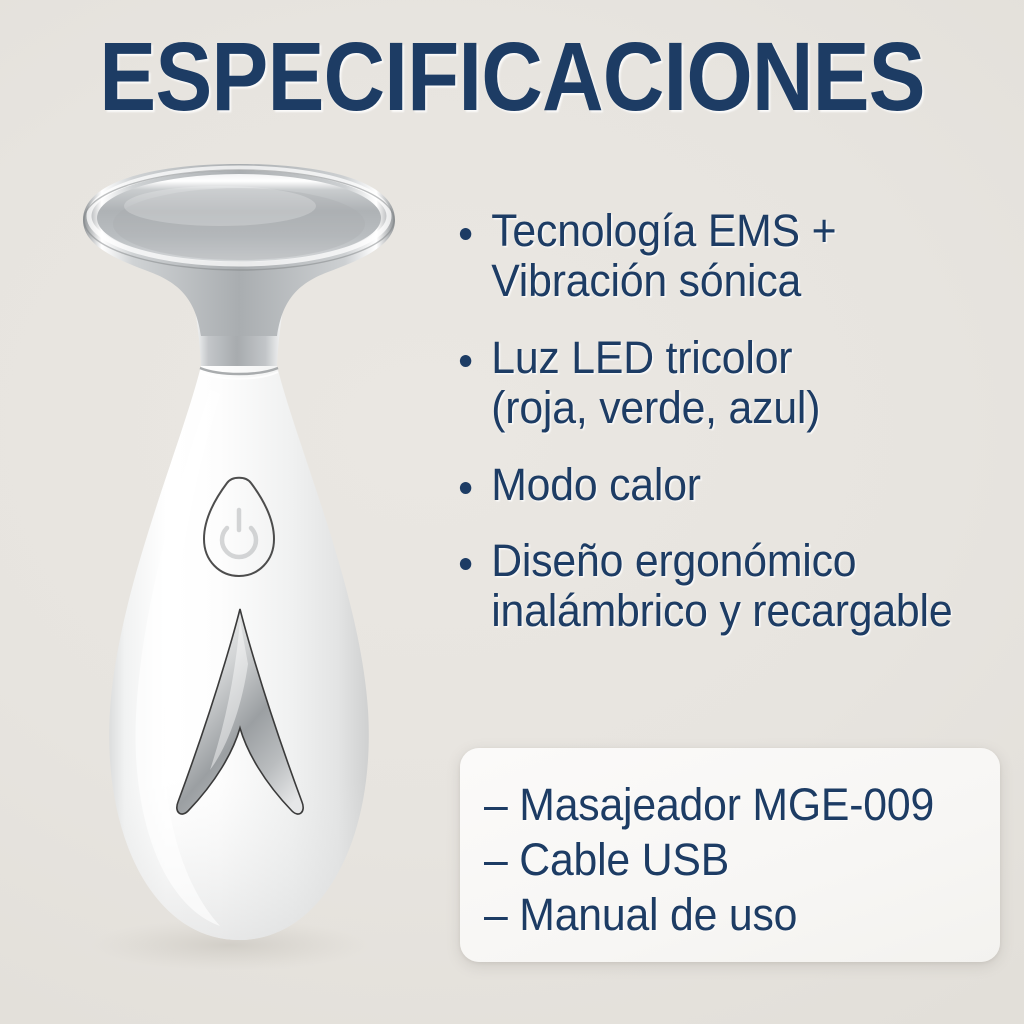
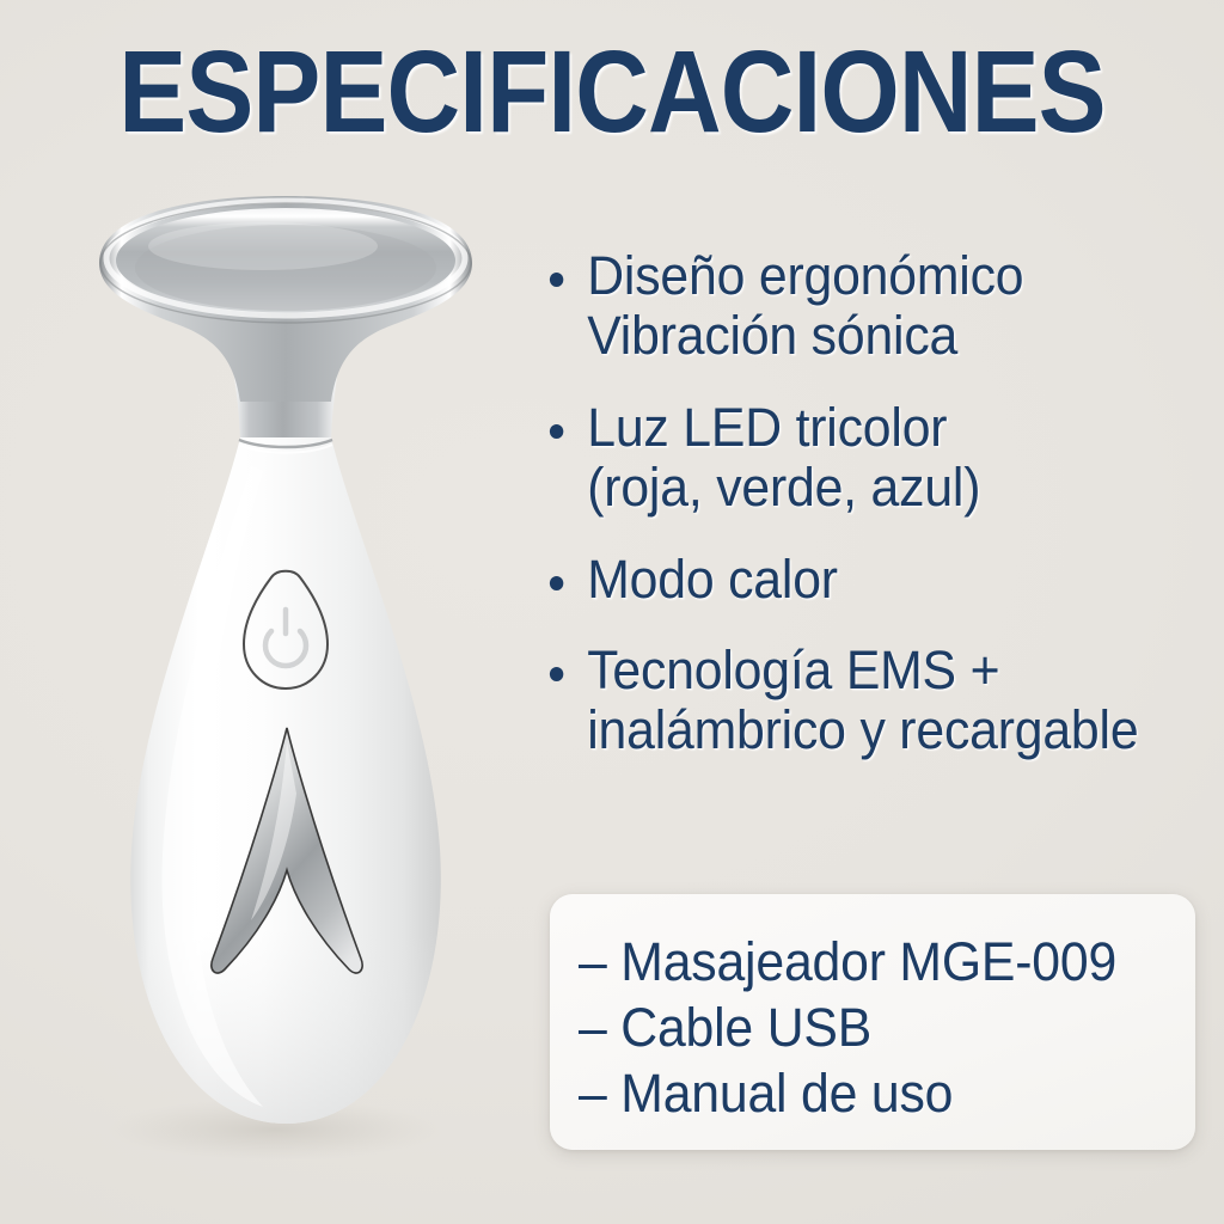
  ESPECIFICACIONES
- Tecnología EMS +
+ Diseño ergonómico
  Vibración sónica
  Luz LED tricolor
  (roja, verde, azul)
  Modo calor
- Diseño ergonómico
+ Tecnología EMS +
  inalámbrico y recargable
  – Masajeador MGE-009
  – Cable USB
  – Manual de uso
